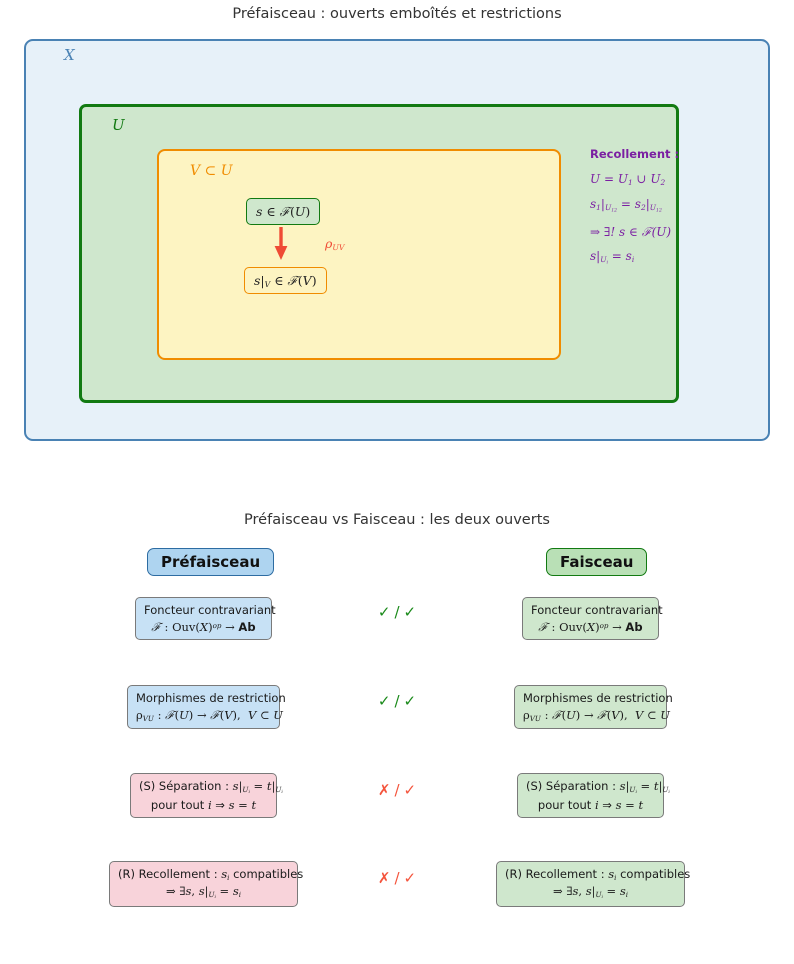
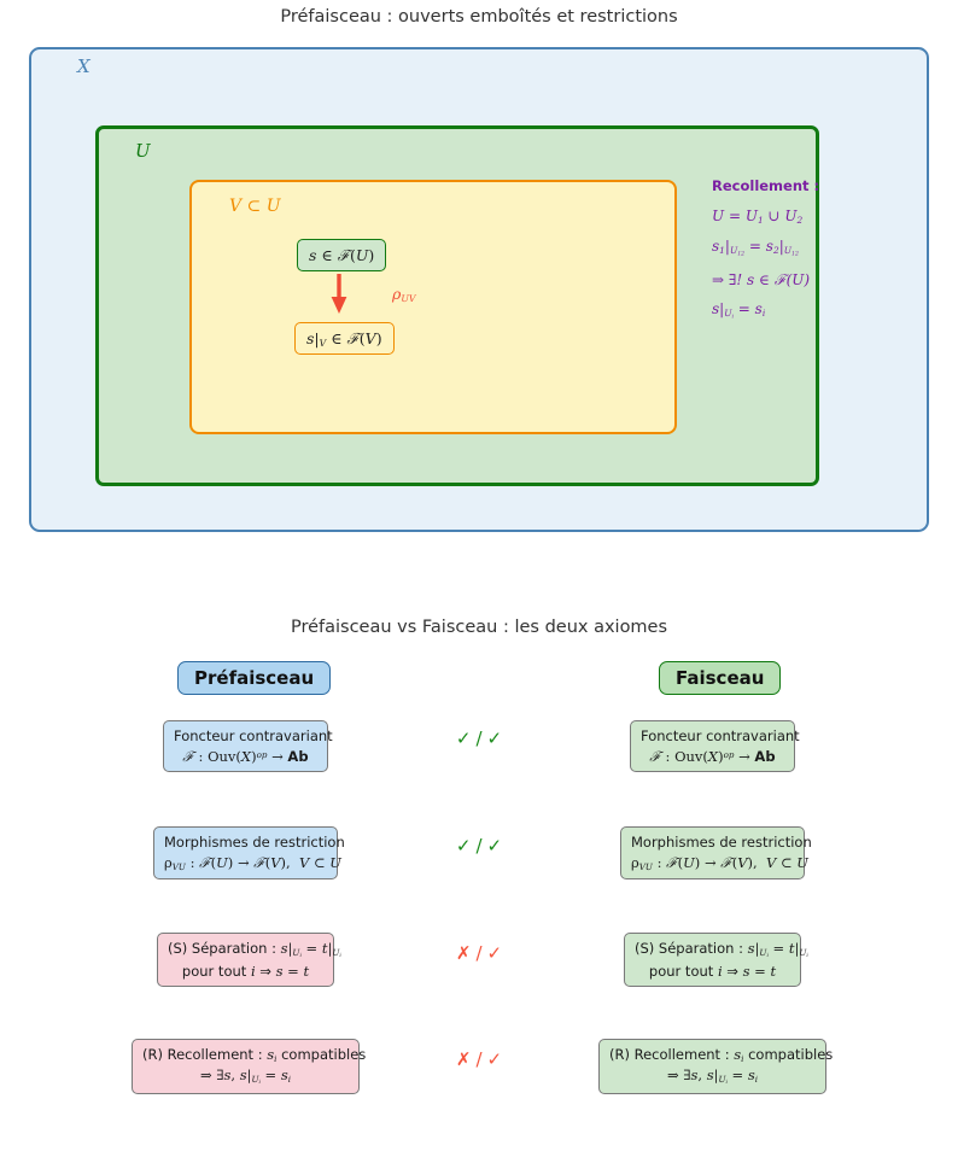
  Préfaisceau : ouverts emboîtés et restrictions
  X
  U
  V ⊂ U
  s ∈ ℱ(U)
  ρUV
  s|V ∈ ℱ(V)
  Recollement :
  U = U1 ∪ U2
  ⇒ ∃! s ∈ ℱ(U)
  s|U = si
- Préfaisceau vs Faisceau : les deux ouverts
+ Préfaisceau vs Faisceau : les deux axiomes
  Préfaisceau
  Faisceau
  Foncteur contravariant
  ℱ : Ouv(X)op → Ab
  ✓ / ✓
  Foncteur contravariant
  ℱ : Ouv(X)op → Ab
  Morphismes de restriction
  ρVU : ℱ(U) → ℱ(V), V ⊂ U
  ✓ / ✓
  Morphismes de restriction
  ρVU : ℱ(U) → ℱ(V), V ⊂ U
  (S) Séparation : s|U = t|U
  pour tout i ⇒ s = t
  ✗ / ✓
  (S) Séparation : s|U = t|U
  pour tout i ⇒ s = t
  (R) Recollement : si compatibles
  ⇒ ∃s, s|U = si
  ✗ / ✓
  (R) Recollement : si compatibles
  ⇒ ∃s, s|U = si
